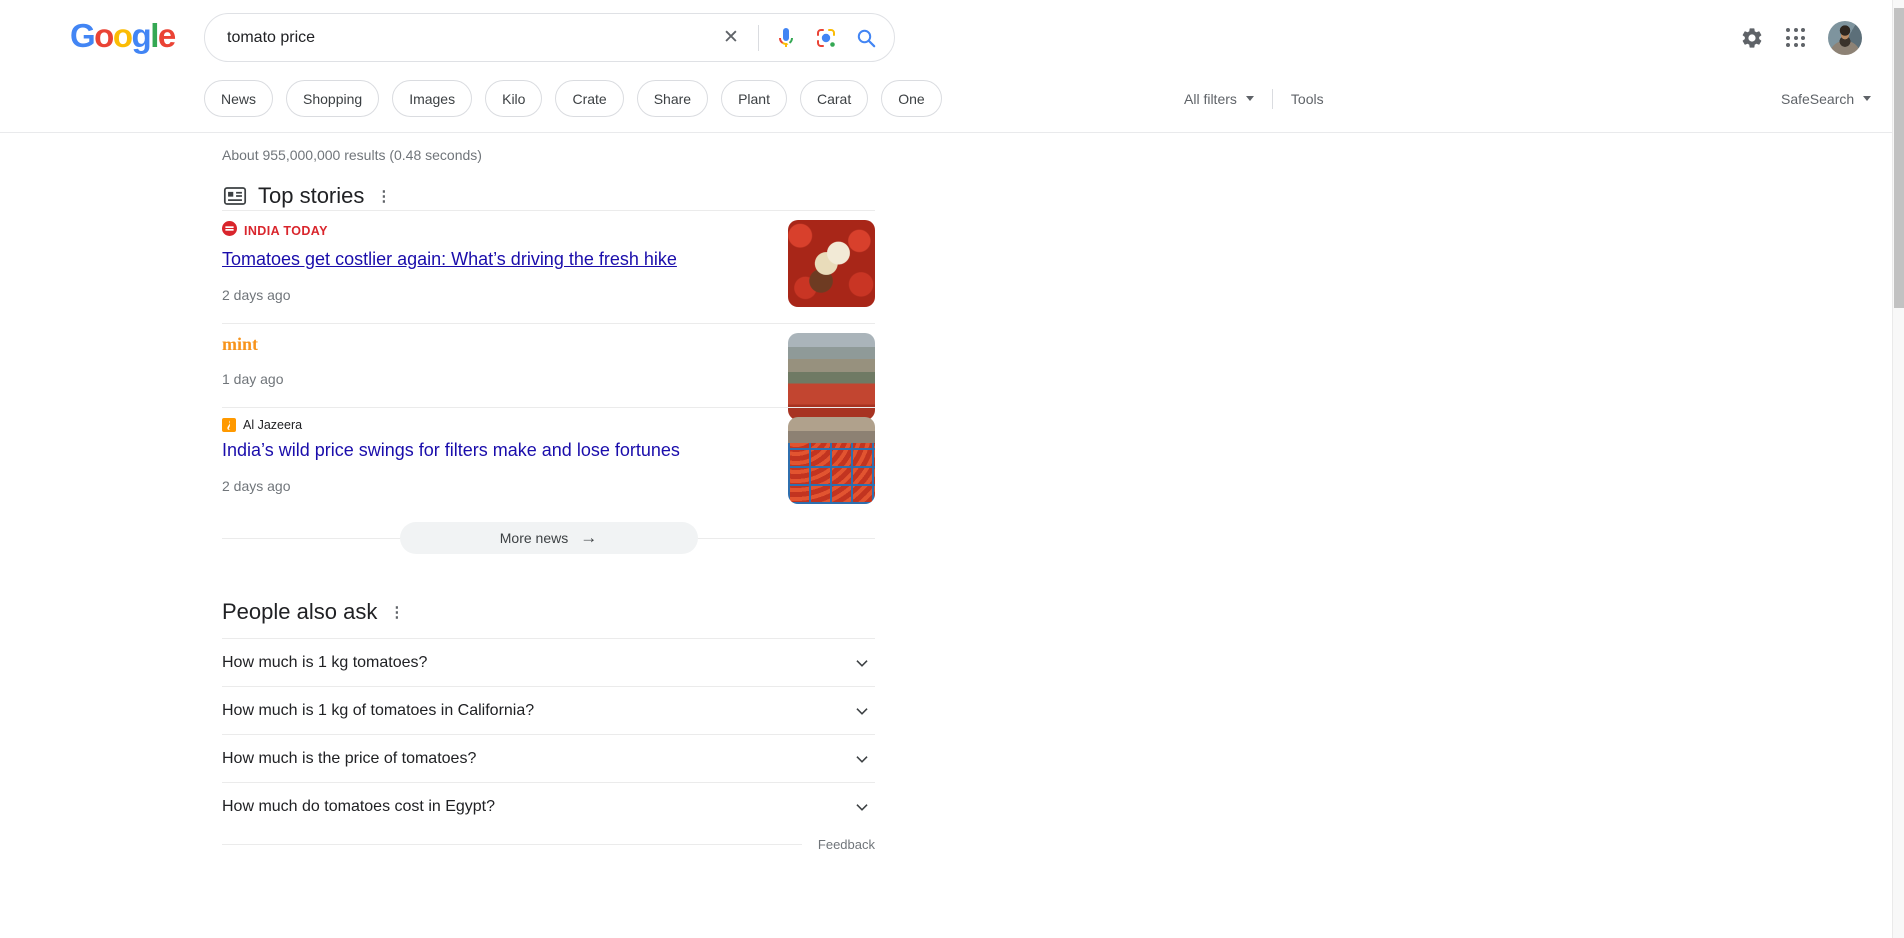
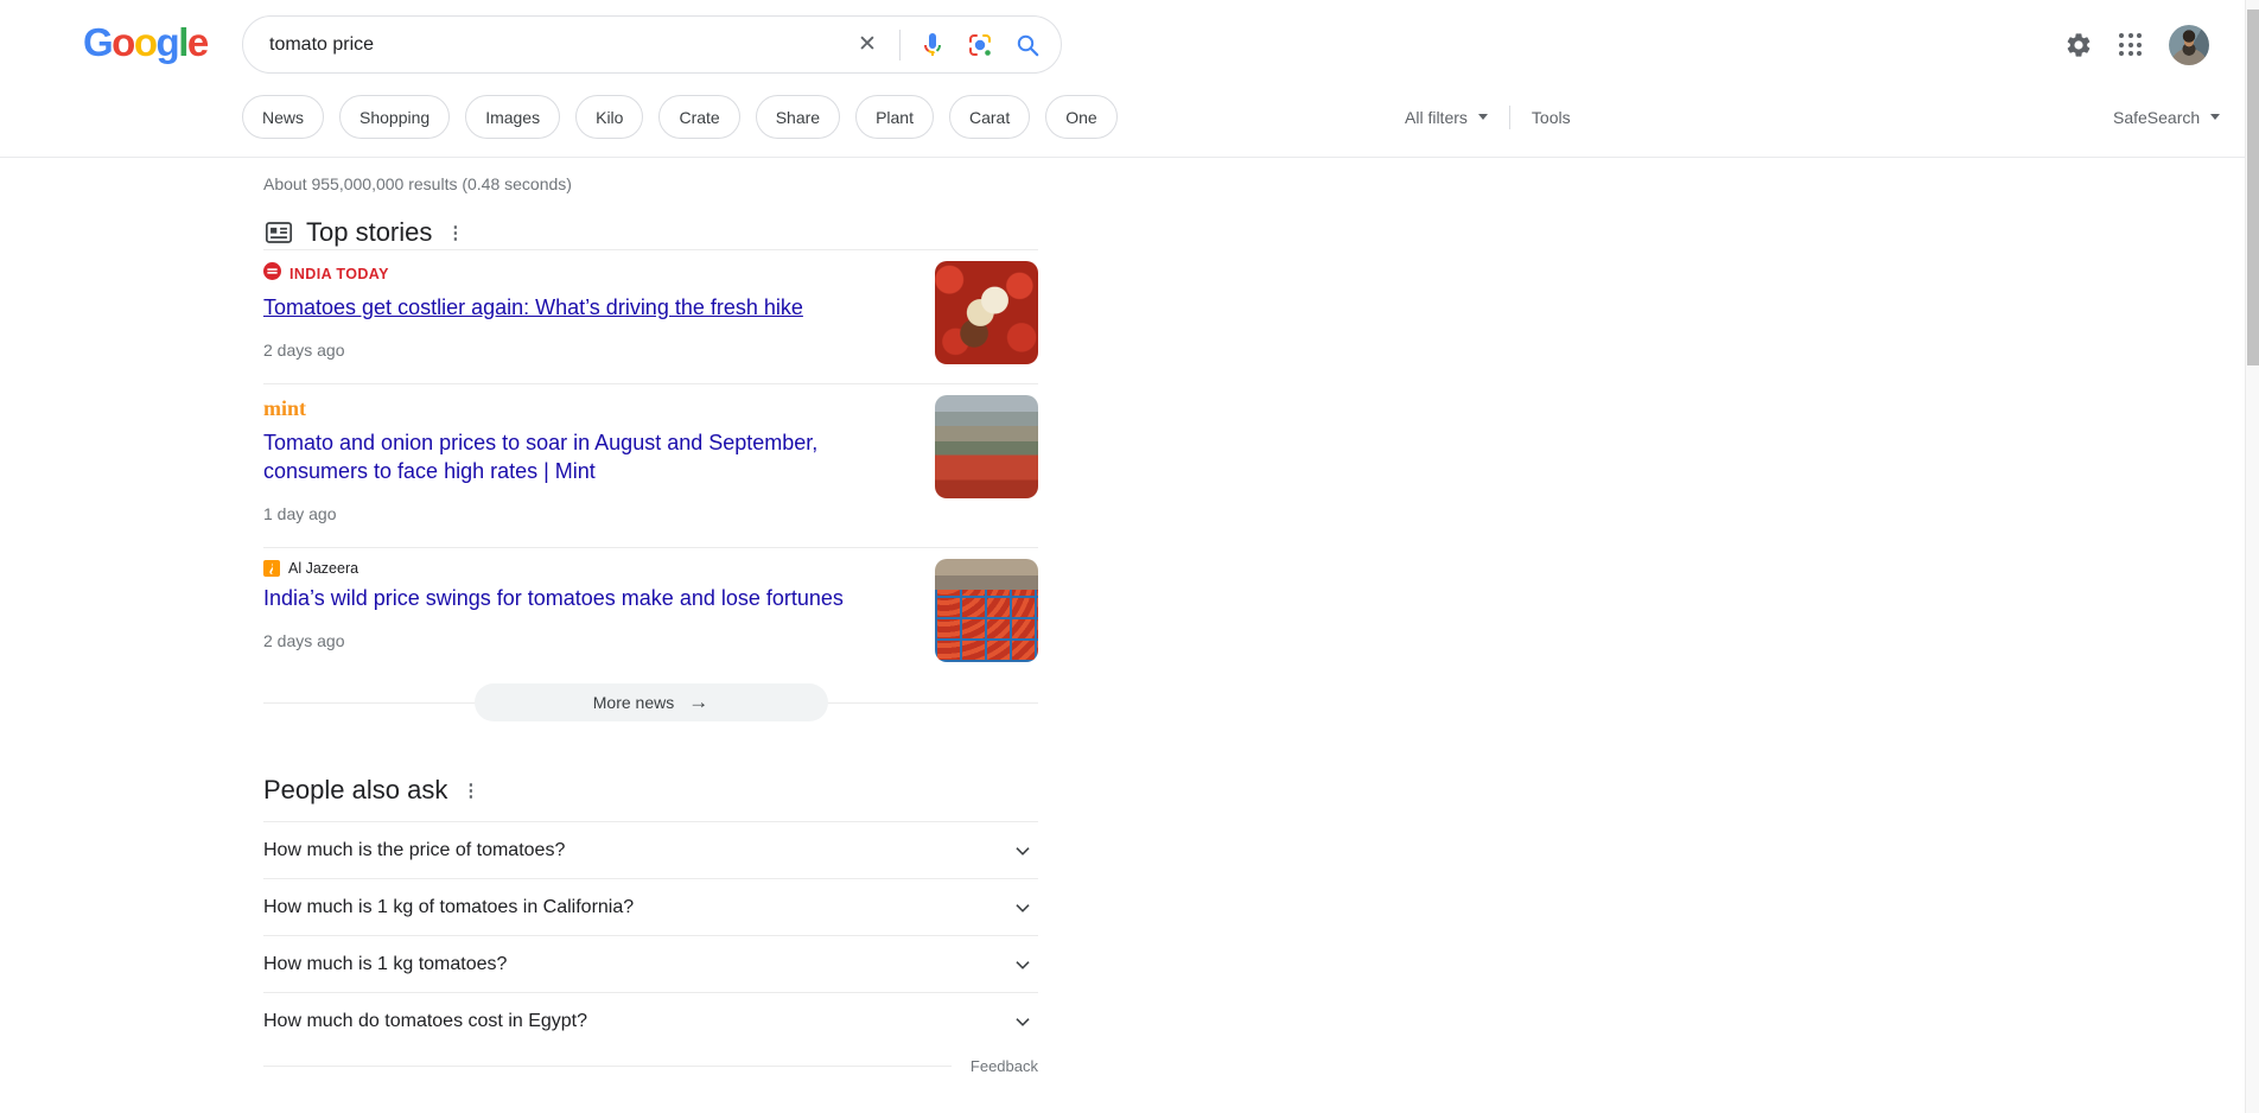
  Google
  tomato price
  ✕
  News
  Shopping
  Images
  Kilo
  Crate
  Share
  Plant
  Carat
  One
  All filters
  Tools
  SafeSearch
  About 955,000,000 results (0.48 seconds)
  Top stories
  ⋮
  INDIA TODAY
  Tomatoes get costlier again: What’s driving the fresh hike
  2 days ago
  mint
+ Tomato and onion prices to soar in August and September, consumers to face high rates | Mint
  1 day ago
  Al Jazeera
- India’s wild price swings for filters make and lose fortunes
+ India’s wild price swings for tomatoes make and lose fortunes
  2 days ago
  More news
  →
  People also ask
  ⋮
- How much is 1 kg tomatoes?
+ How much is the price of tomatoes?
  How much is 1 kg of tomatoes in California?
- How much is the price of tomatoes?
+ How much is 1 kg tomatoes?
  How much do tomatoes cost in Egypt?
  Feedback
